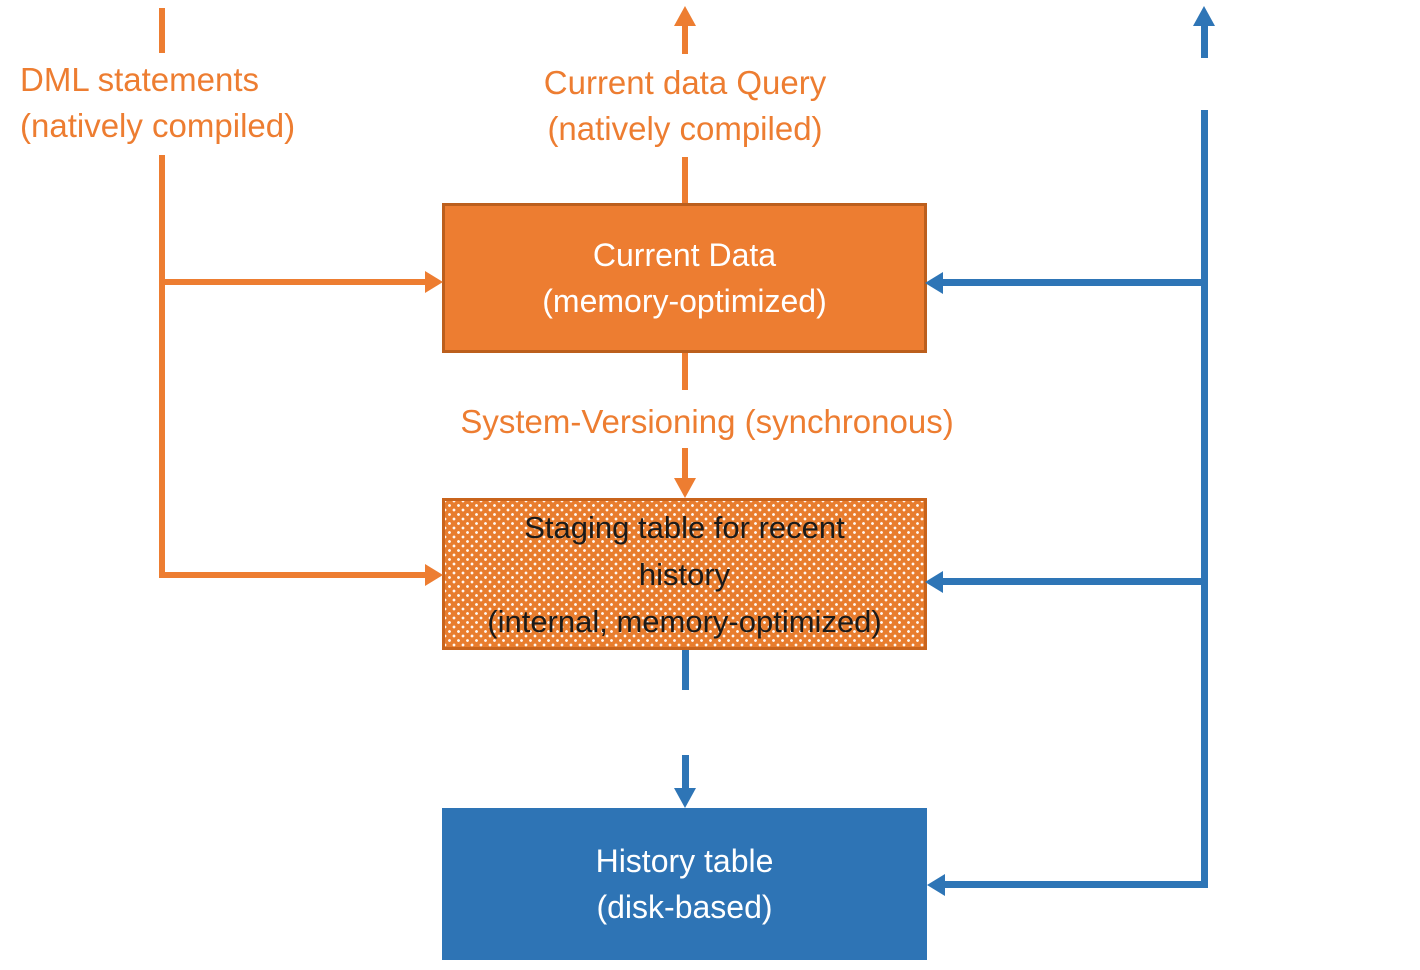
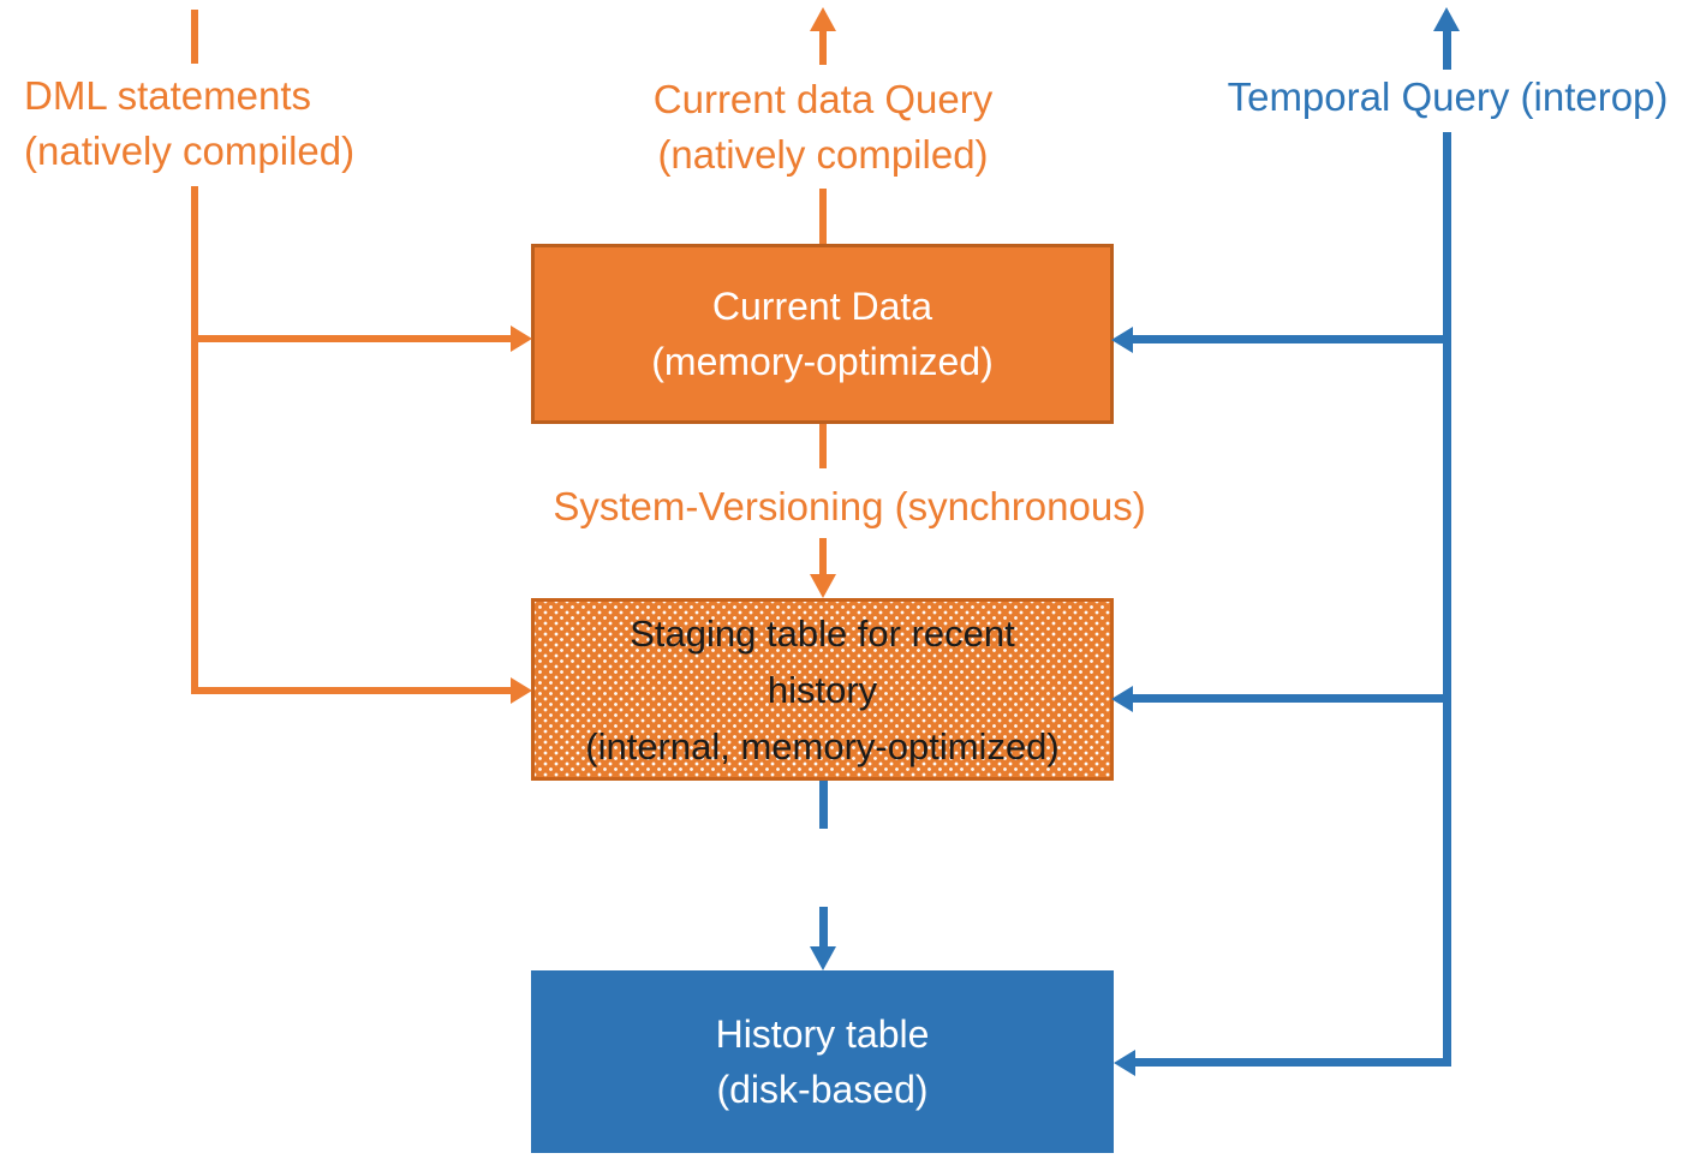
  DML statements
  (natively compiled)
  Current data Query
  (natively compiled)
+ Temporal Query (interop)
  System-Versioning (synchronous)
  Current Data
  (memory-optimized)
  Staging table for recent
  history
  (internal, memory-optimized)
  History table
  (disk-based)
